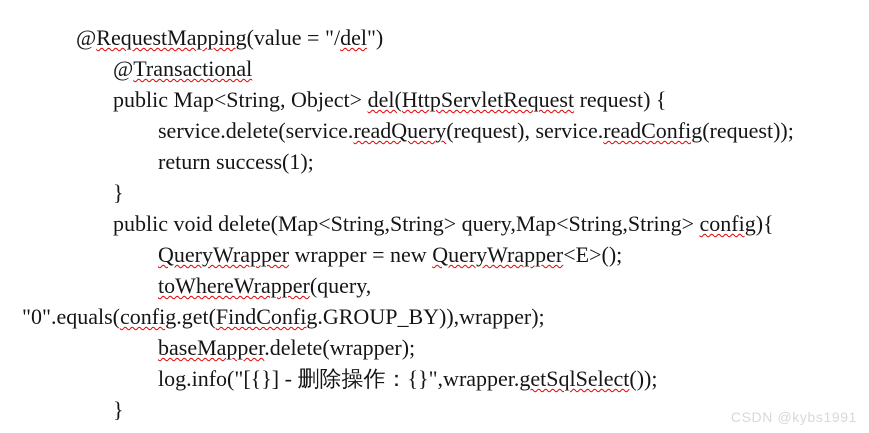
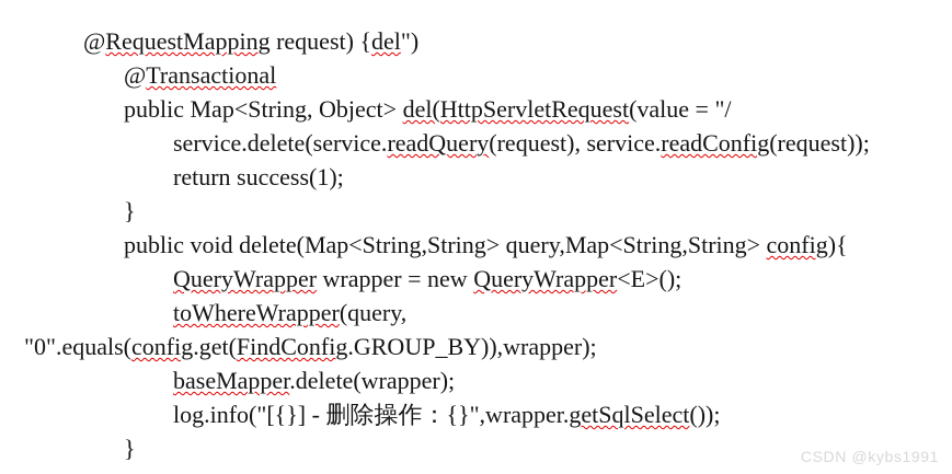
- @RequestMapping(value = "/del")
+ @RequestMapping request) {del")
  @Transactional
- public Map<String, Object> del(HttpServletRequest request) {
+ public Map<String, Object> del(HttpServletRequest(value = "/
  service.delete(service.readQuery(request), service.readConfig(request));
  return success(1);
  }
  public void delete(Map<String,String> query,Map<String,String> config){
  QueryWrapper wrapper = new QueryWrapper<E>();
  toWhereWrapper(query,
  "0".equals(config.get(FindConfig.GROUP_BY)),wrapper);
  baseMapper.delete(wrapper);
  log.info("[{}] - 删除操作：{}",wrapper.getSqlSelect());
  }
  CSDN @kybs1991
